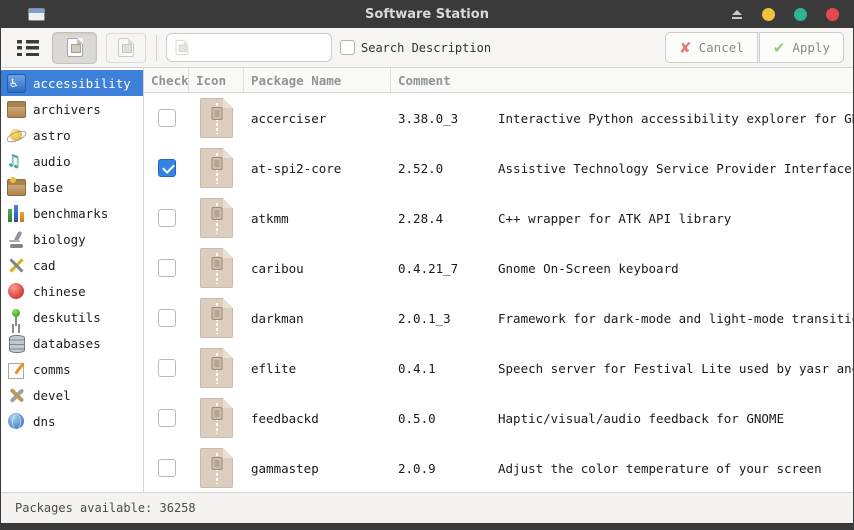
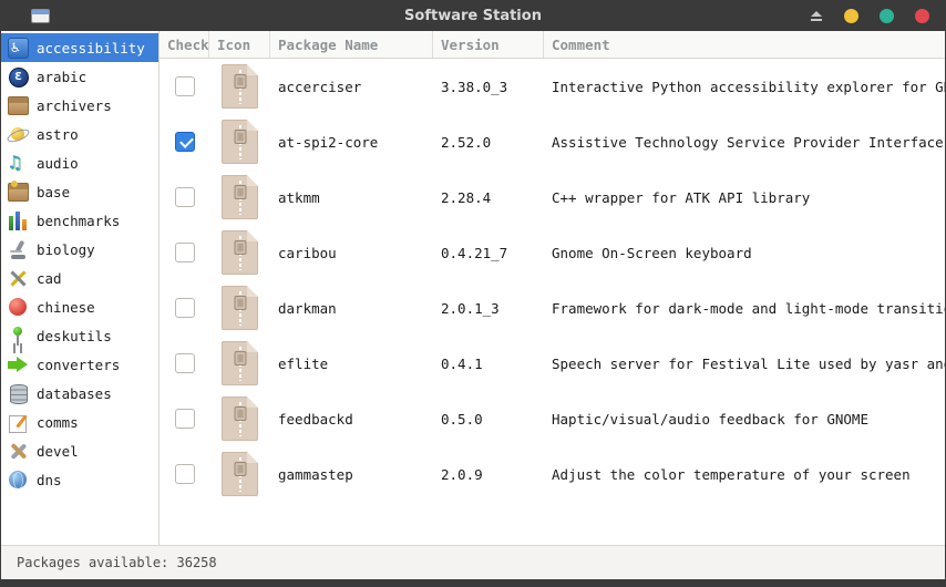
  Software Station
- Search Description
- ✘
- Cancel
- ✔
- Apply
  accessibility
+ arabic
  archivers
  astro
  audio
  base
  benchmarks
  biology
  cad
  chinese
  deskutils
+ converters
  databases
  comms
  devel
  dns
  Check
  Icon
  Package Name
+ Version
  Comment
  accerciser
  3.38.0_3
  Interactive Python accessibility explorer for G
  at-spi2-core
  2.52.0
  Assistive Technology Service Provider Interface
  atkmm
  2.28.4
  C++ wrapper for ATK API library
  caribou
  0.4.21_7
  Gnome On-Screen keyboard
  darkman
  2.0.1_3
  Framework for dark-mode and light-mode transiti
  eflite
  0.4.1
  Speech server for Festival Lite used by yasr an
  feedbackd
  0.5.0
  Haptic/visual/audio feedback for GNOME
  gammastep
  2.0.9
  Adjust the color temperature of your screen
  Packages available: 36258
